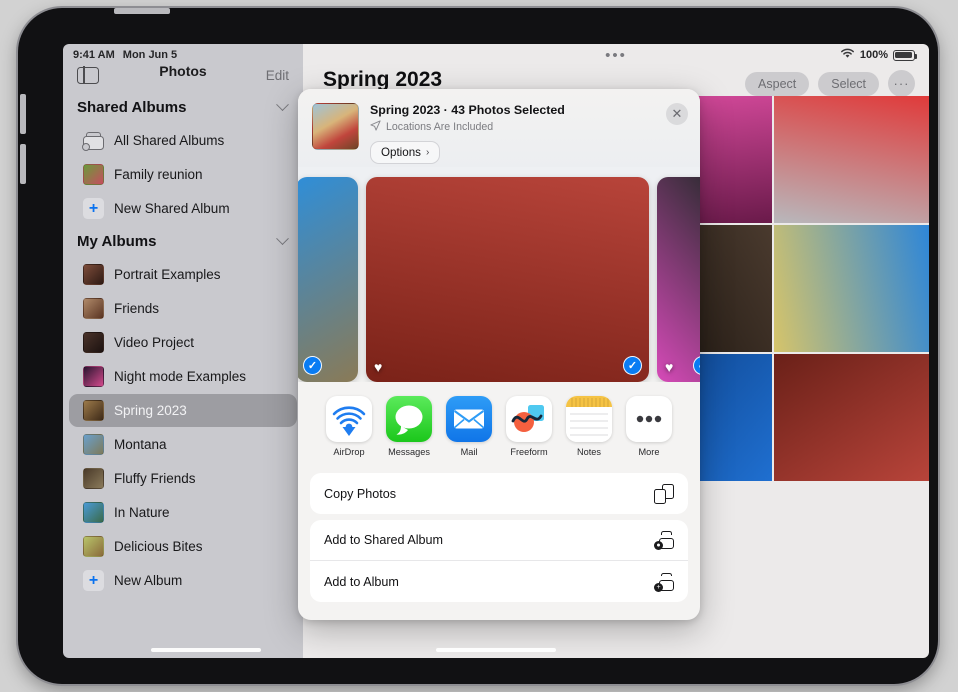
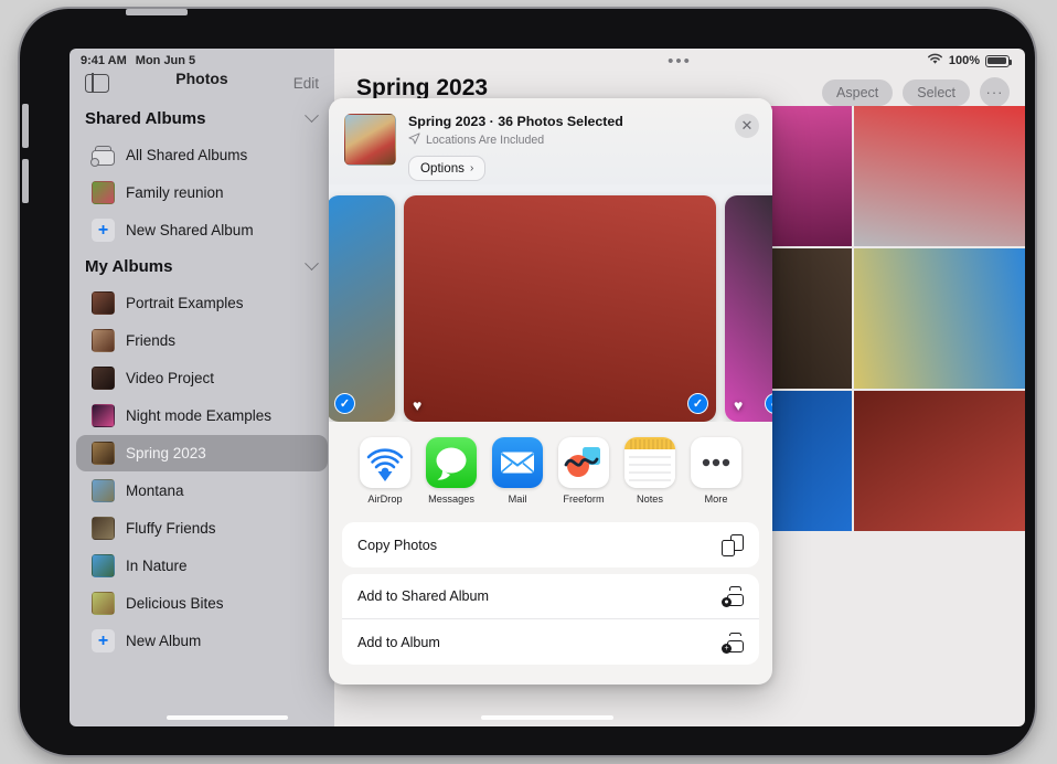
  9:41 AM
  Mon Jun 5
  100%
  Photos
  Edit
  Shared Albums
  All Shared Albums
  Family reunion
  +
  New Shared Album
  My Albums
  Portrait Examples
  Friends
  Video Project
  Night mode Examples
  Spring 2023
  Montana
  Fluffy Friends
  In Nature
  Delicious Bites
  +
  New Album
  •••
  Spring 2023
  Aspect
  Select
  ···
- Spring 2023 · 43 Photos Selected
+ Spring 2023 · 36 Photos Selected
  Locations Are Included
  Options
  ›
  ✕
  ✓
  ♥
  ✓
  ♥
  AirDrop
  Messages
  Mail
  Freeform
  Notes
  More
  Copy Photos
  Add to Shared Album
  Add to Album
